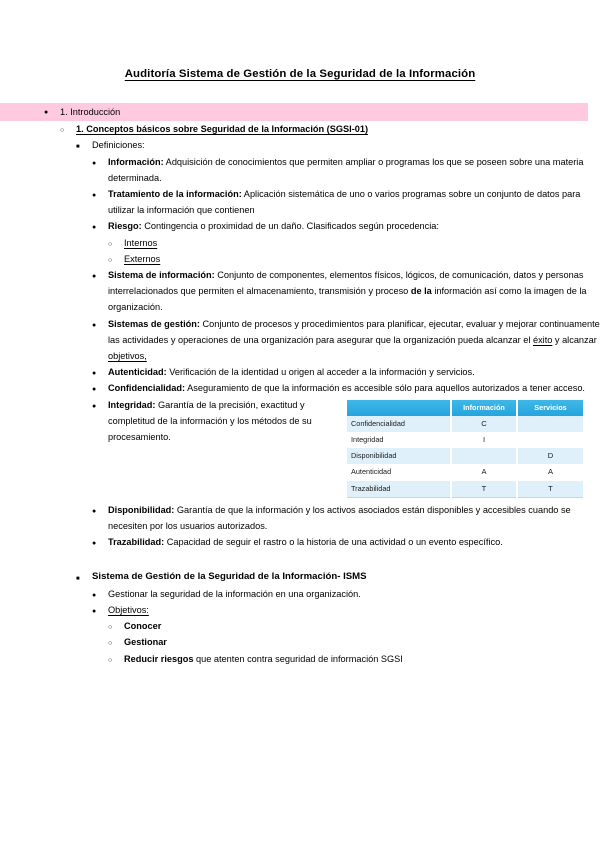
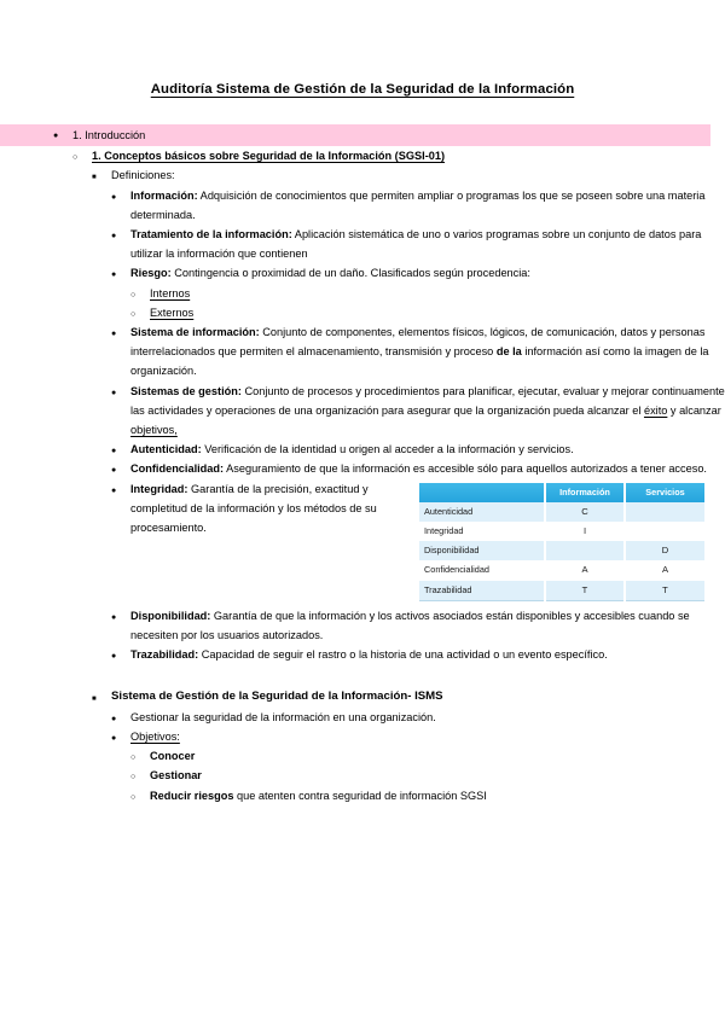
  Auditoría Sistema de Gestión de la Seguridad de la Información
  1. Introducción
  1. Conceptos básicos sobre Seguridad de la Información (SGSI-01)
  Definiciones:
  Información: Adquisición de conocimientos que permiten ampliar o programas los que se poseen sobre una materia determinada.
  Tratamiento de la información: Aplicación sistemática de uno o varios programas sobre un conjunto de datos para utilizar la información que contienen
  Riesgo: Contingencia o proximidad de un daño. Clasificados según procedencia:
  Internos
  Externos
  Sistema de información: Conjunto de componentes, elementos físicos, lógicos, de comunicación, datos y personas interrelacionados que permiten el almacenamiento, transmisión y proceso de la información así como la imagen de la organización.
  Sistemas de gestión: Conjunto de procesos y procedimientos para planificar, ejecutar, evaluar y mejorar continuamente las actividades y operaciones de una organización para asegurar que la organización pueda alcanzar el éxito y alcanzar objetivos,
  Autenticidad: Verificación de la identidad u origen al acceder a la información y servicios.
  Confidencialidad: Aseguramiento de que la información es accesible sólo para aquellos autorizados a tener acceso.
  	Información	Servicios
- Confidencialidad	C
+ Autenticidad	C
  Integridad	I
  Disponibilidad		D
- Autenticidad	A	A
+ Confidencialidad	A	A
  Trazabilidad	T	T
  Integridad: Garantía de la precisión, exactitud y completitud de la información y los métodos de su procesamiento.
  Disponibilidad: Garantía de que la información y los activos asociados están disponibles y accesibles cuando se necesiten por los usuarios autorizados.
  Trazabilidad: Capacidad de seguir el rastro o la historia de una actividad o un evento específico.
  Sistema de Gestión de la Seguridad de la Información- ISMS
  Gestionar la seguridad de la información en una organización.
  Objetivos:
  Conocer
  Gestionar
  Reducir riesgos que atenten contra seguridad de información SGSI
